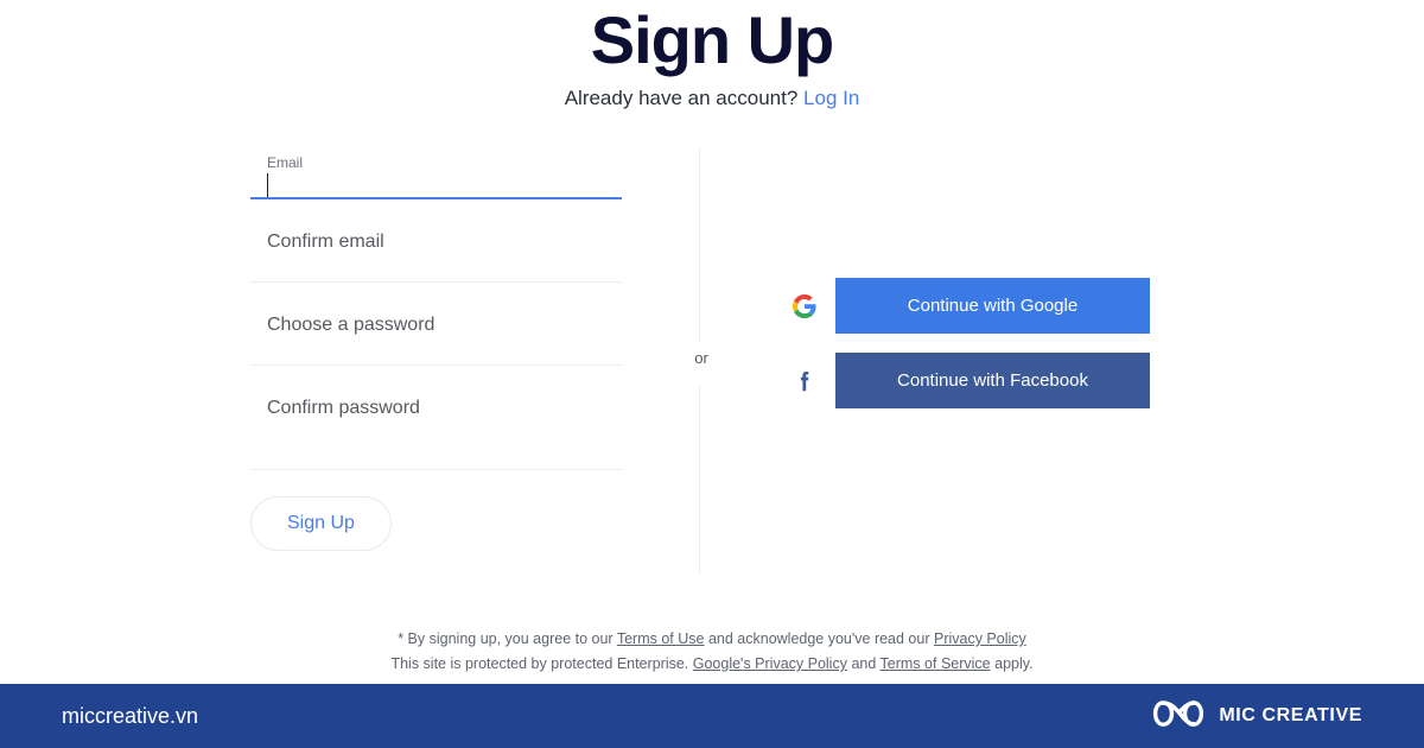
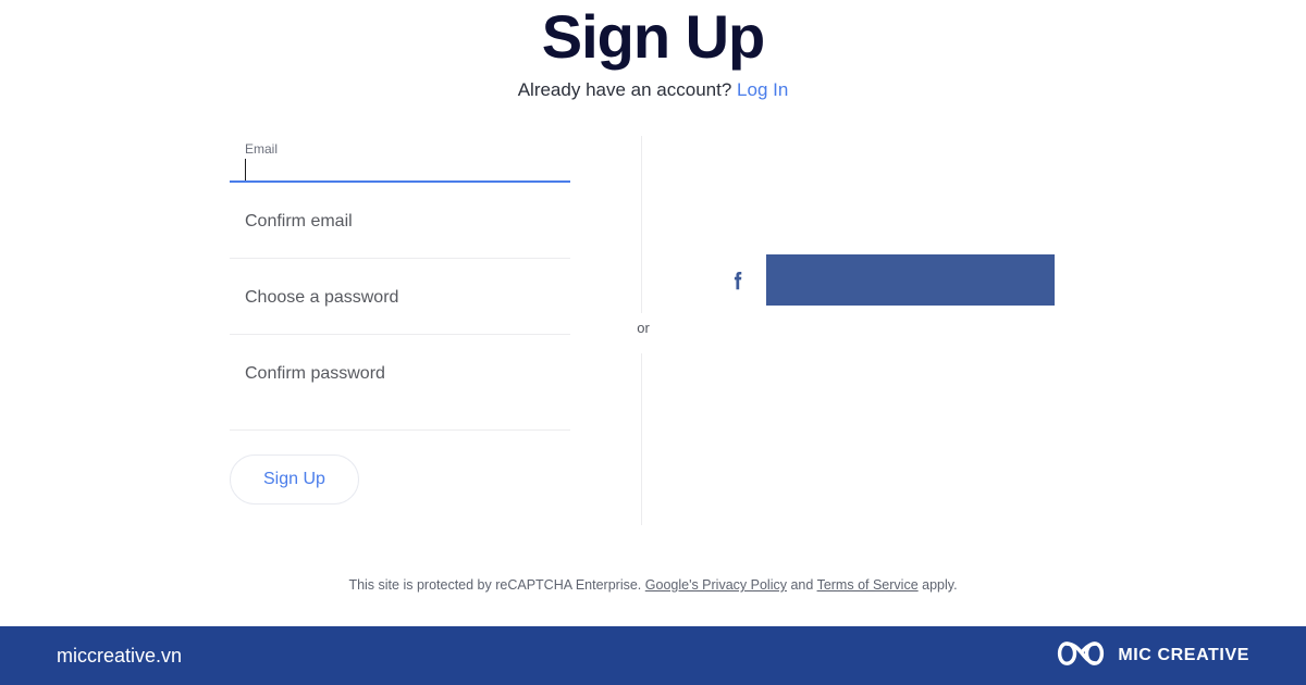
  Sign Up
  Already have an account? Log In
  Email
  Confirm email
  Choose a password
  Confirm password
  Sign Up
  or
- Continue with Google
- Continue with Facebook
- * By signing up, you agree to our Terms of Use and acknowledge you've read our Privacy Policy
- This site is protected by protected Enterprise. Google's Privacy Policy and Terms of Service apply.
+ This site is protected by reCAPTCHA Enterprise. Google's Privacy Policy and Terms of Service apply.
  miccreative.vn
  MIC CREATIVE
